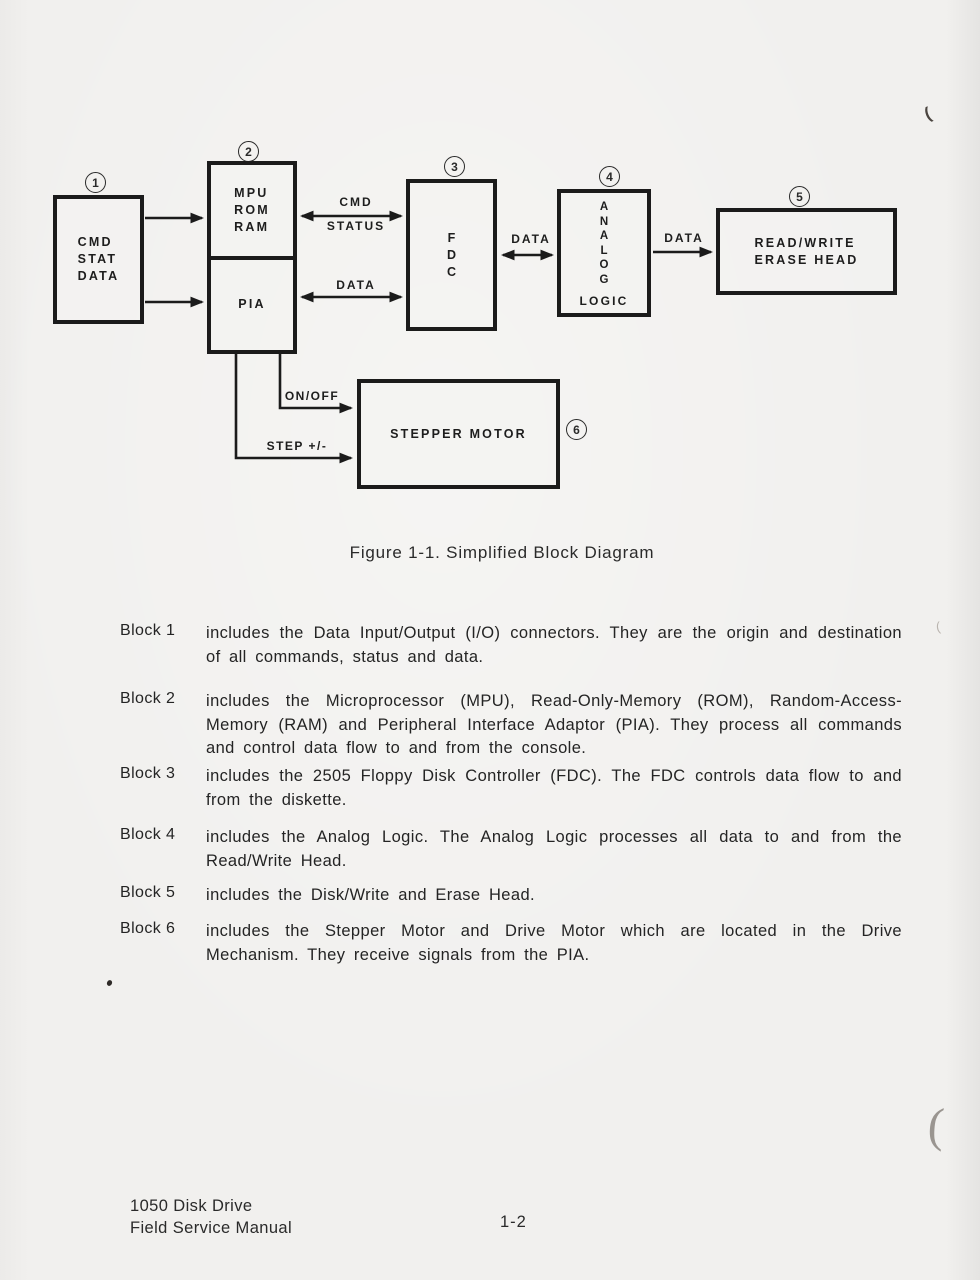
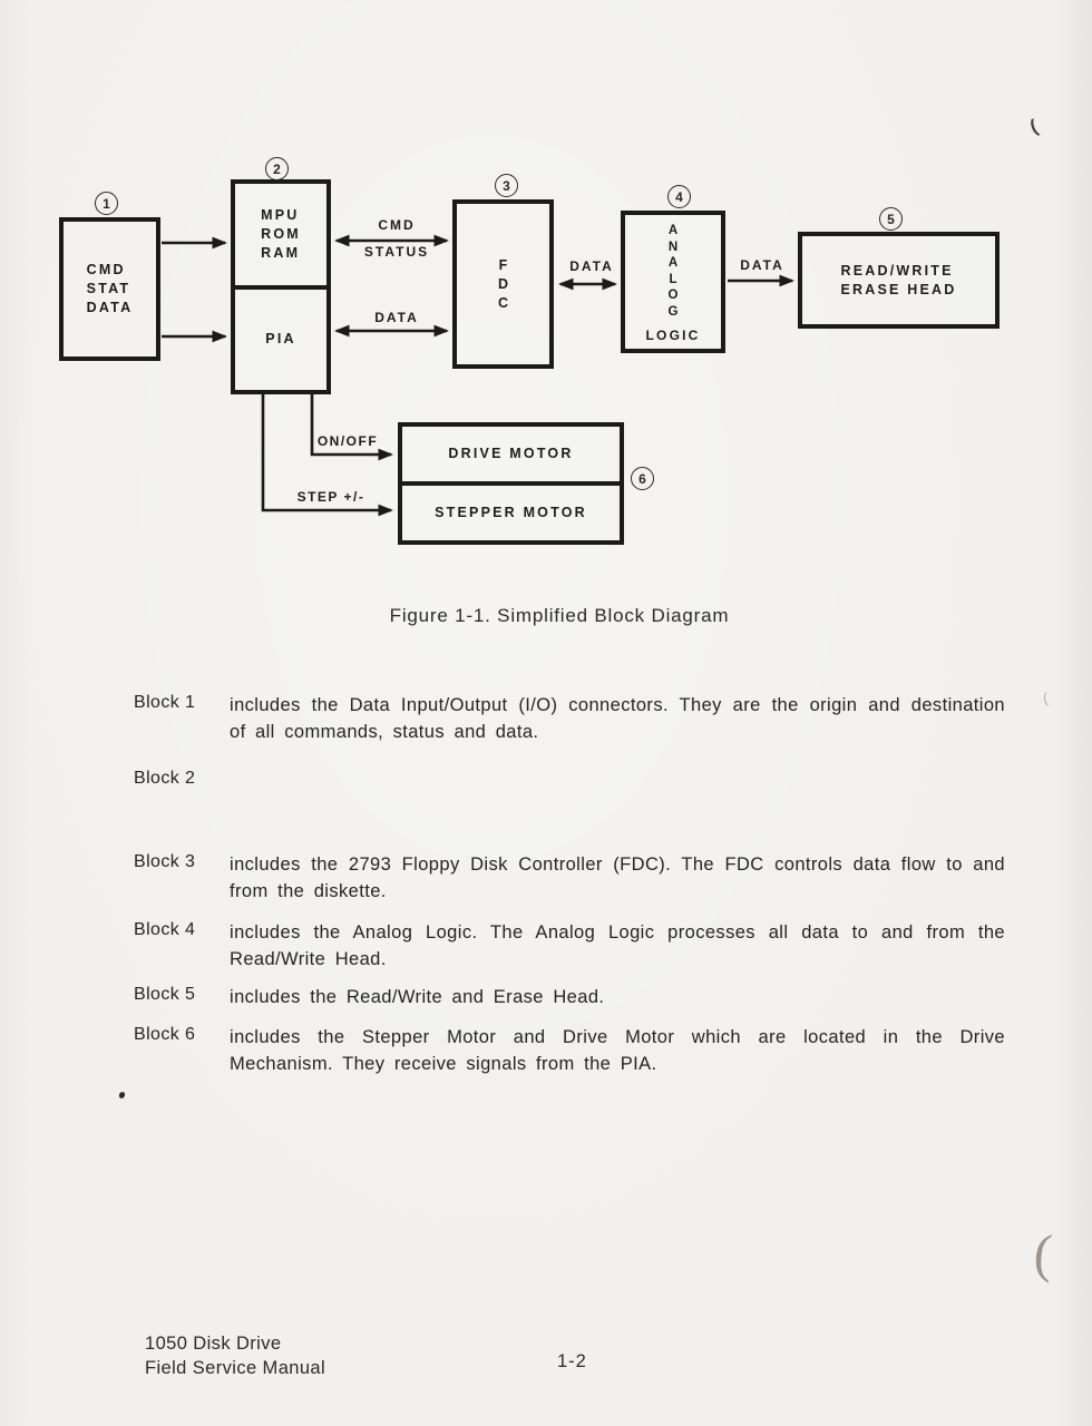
  1
  2
  3
  4
  5
  6
  CMD
  STAT
  DATA
  MPU
  ROM
  RAM
  PIA
  F
  D
  C
  A
  N
  A
  L
  O
  G
  LOGIC
  READ/WRITE
  ERASE HEAD
+ DRIVE MOTOR
  STEPPER MOTOR
  CMD
  STATUS
  DATA
  DATA
  DATA
  ON/OFF
  STEP +/-
  Figure 1-1. Simplified Block Diagram
  Block 1
  includes the Data Input/Output (I/O) connectors. They are the origin and destination of all commands, status and data.
  Block 2
- includes the Microprocessor (MPU), Read-Only-Memory (ROM), Random-Access-Memory (RAM) and Peripheral Interface Adaptor (PIA). They process all commands and control data flow to and from the console.
  Block 3
- includes the 2505 Floppy Disk Controller (FDC). The FDC controls data flow to and from the diskette.
+ includes the 2793 Floppy Disk Controller (FDC). The FDC controls data flow to and from the diskette.
  Block 4
  includes the Analog Logic. The Analog Logic processes all data to and from the Read/Write Head.
  Block 5
- includes the Disk/Write and Erase Head.
+ includes the Read/Write and Erase Head.
  Block 6
  includes the Stepper Motor and Drive Motor which are located in the Drive Mechanism. They receive signals from the PIA.
  1050 Disk Drive
  Field Service Manual
  1-2
